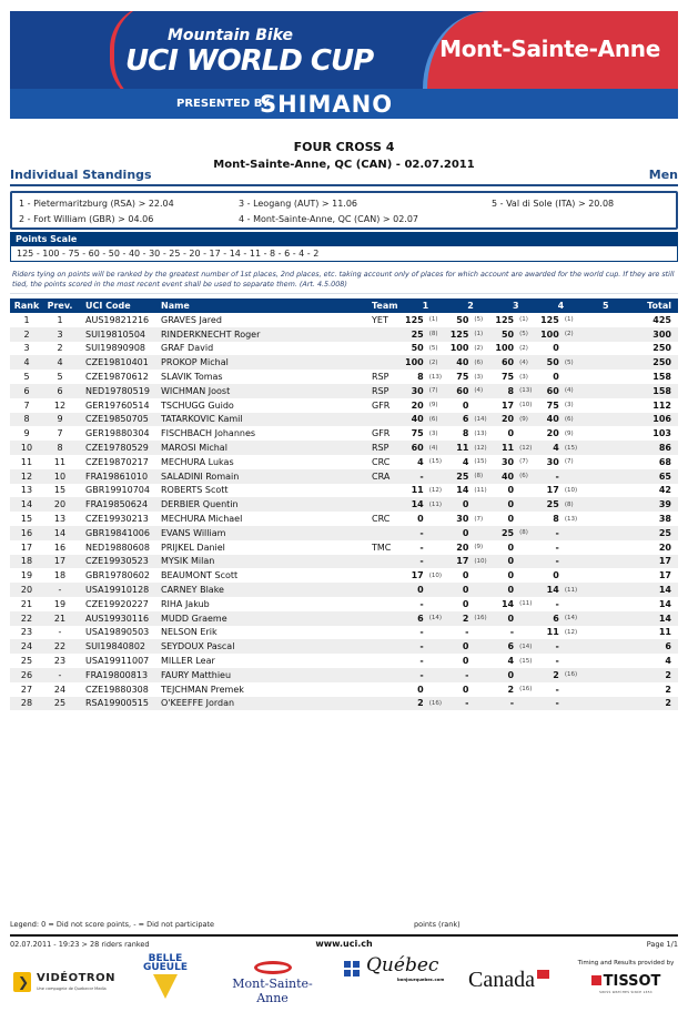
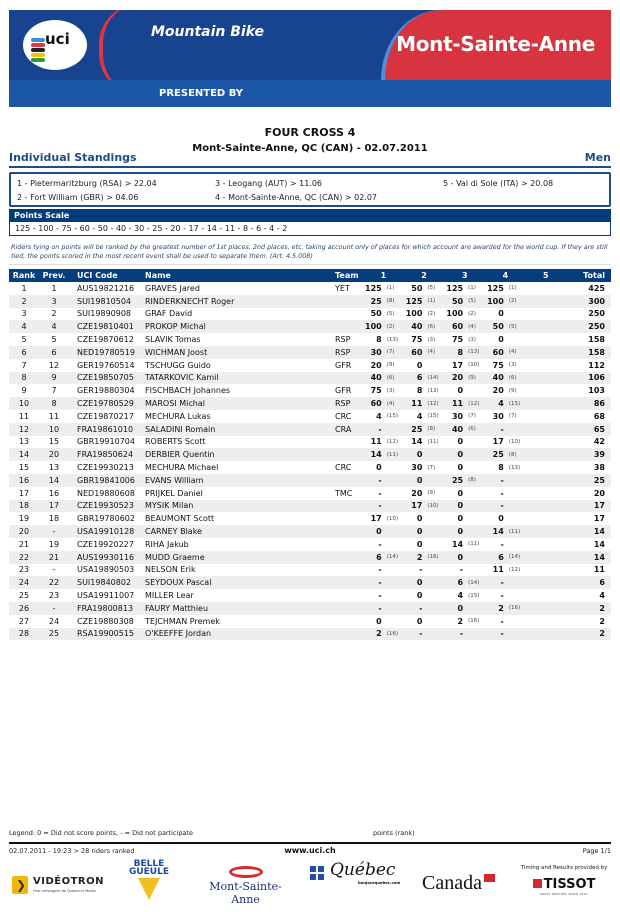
+ uci
  Mountain Bike
- UCI WORLD CUP
  Mont-Sainte-Anne
  PRESENTED BY
- SHIMANO
  FOUR CROSS 4
  Mont-Sainte-Anne, QC (CAN) - 02.07.2011
  Individual Standings
  Men
  1 - Pietermaritzburg (RSA) > 22.04
  2 - Fort William (GBR) > 04.06
  3 - Leogang (AUT) > 11.06
  4 - Mont-Sainte-Anne, QC (CAN) > 02.07
  5 - Val di Sole (ITA) > 20.08
  Points Scale
  125 - 100 - 75 - 60 - 50 - 40 - 30 - 25 - 20 - 17 - 14 - 11 - 8 - 6 - 4 - 2
  Riders tying on points will be ranked by the greatest number of 1st places, 2nd places, etc. taking account only of places for which account are awarded for the world cup. If they are still tied, the points scored in the most recent event shall be used to separate them. (Art. 4.5.008)
  Rank	Prev.	UCI Code	Name	Team	1	2	3	4	5	Total
  1	1	AUS19821216	GRAVES Jared	YET	125		50		125		125				425
  2	3	SUI19810504	RINDERKNECHT Roger		25		125		50		100				300
  3	2	SUI19890908	GRAF David		50		100		100		0				250
  4	4	CZE19810401	PROKOP Michal		100		40		60		50				250
  5	5	CZE19870612	SLAVIK Tomas	RSP	8		75		75		0				158
  6	6	NED19780519	WICHMAN Joost	RSP	30		60		8		60				158
  7	12	GER19760514	TSCHUGG Guido	GFR	20		0		17		75				112
  8	9	CZE19850705	TATARKOVIC Kamil		40		6		20		40				106
  9	7	GER19880304	FISCHBACH Johannes	GFR	75		8		0		20				103
  10	8	CZE19780529	MAROSI Michal	RSP	60		11		11		4				86
  11	11	CZE19870217	MECHURA Lukas	CRC	4		4		30		30				68
  12	10	FRA19861010	SALADINI Romain	CRA	-		25		40		-				65
  13	15	GBR19910704	ROBERTS Scott		11		14		0		17				42
  14	20	FRA19850624	DERBIER Quentin		14		0		0		25				39
  15	13	CZE19930213	MECHURA Michael	CRC	0		30		0		8				38
  16	14	GBR19841006	EVANS William		-		0		25		-				25
  17	16	NED19880608	PRIJKEL Daniel	TMC	-		20		0		-				20
  18	17	CZE19930523	MYSIK Milan		-		17		0		-				17
  19	18	GBR19780602	BEAUMONT Scott		17		0		0		0				17
  20	-	USA19910128	CARNEY Blake		0		0		0		14				14
  21	19	CZE19920227	RIHA Jakub		-		0		14		-				14
  22	21	AUS19930116	MUDD Graeme		6		2		0		6				14
  23	-	USA19890503	NELSON Erik		-		-		-		11				11
  24	22	SUI19840802	SEYDOUX Pascal		-		0		6		-				6
  25	23	USA19911007	MILLER Lear		-		0		4		-				4
  26	-	FRA19800813	FAURY Matthieu		-		-		0		2				2
  27	24	CZE19880308	TEJCHMAN Premek		0		0		2		-				2
  28	25	RSA19900515	O'KEEFFE Jordan		2		-		-		-				2
  Legend: 0 = Did not score points, - = Did not participate
  points (rank)
  02.07.2011 - 19:23 > 28 riders ranked
  www.uci.ch
  Page 1/1
  ❯
  VIDÉOTRON
  BELLE GUEULE
  Mont-Sainte-Anne
  Québec
  Canada
  TISSOT
